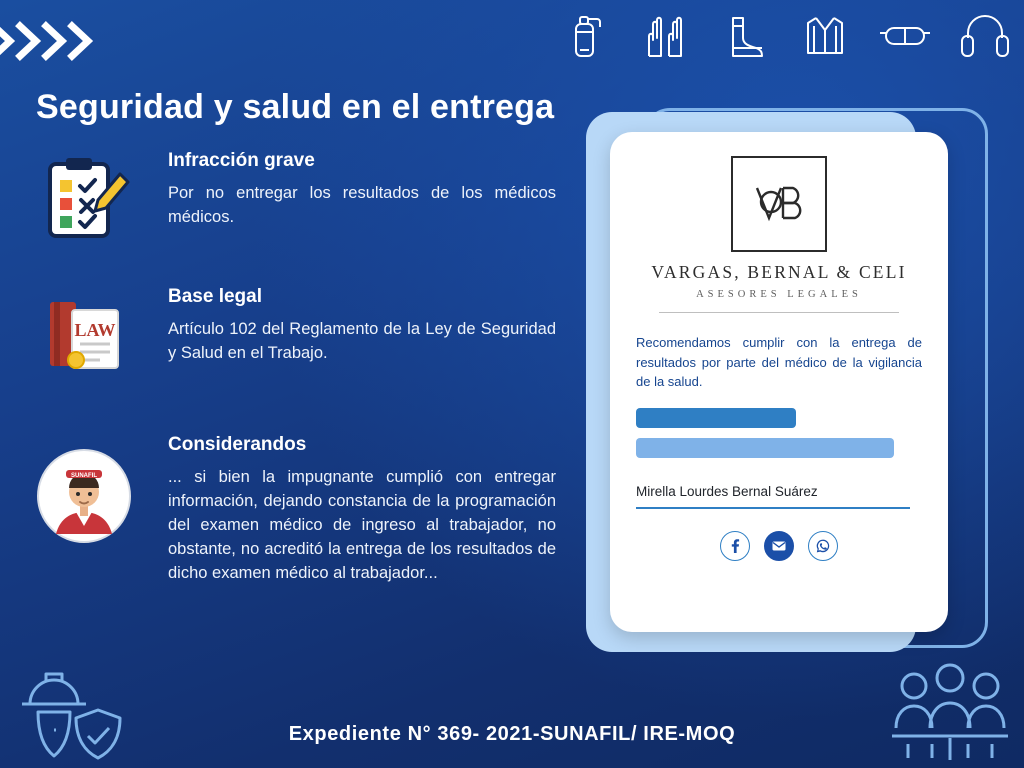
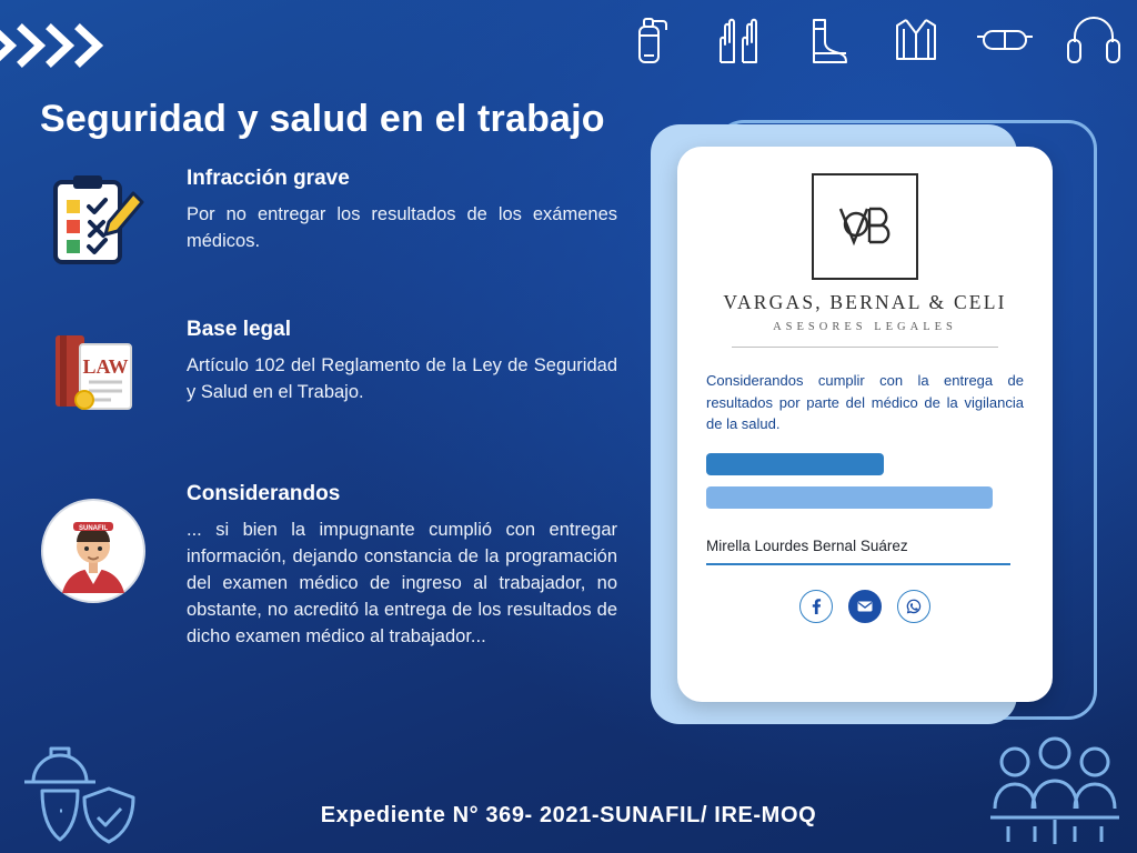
- Seguridad y salud en el entrega
+ Seguridad y salud en el trabajo
  Infracción grave
- Por no entregar los resultados de los médicos médicos.
+ Por no entregar los resultados de los exámenes médicos.
  LAW
  Base legal
  Artículo 102 del Reglamento de la Ley de Seguridad y Salud en el Trabajo.
  Considerandos
  ... si bien la impugnante cumplió con entregar información, dejando constancia de la programación del examen médico de ingreso al trabajador, no obstante, no acreditó la entrega de los resultados de dicho examen médico al trabajador...
  VARGAS, BERNAL & CELI
  ASESORES LEGALES
- Recomendamos cumplir con la entrega de resultados por parte del médico de la vigilancia de la salud.
+ Considerandos cumplir con la entrega de resultados por parte del médico de la vigilancia de la salud.
  Mirella Lourdes Bernal Suárez
  Expediente N° 369- 2021-SUNAFIL/ IRE-MOQ
